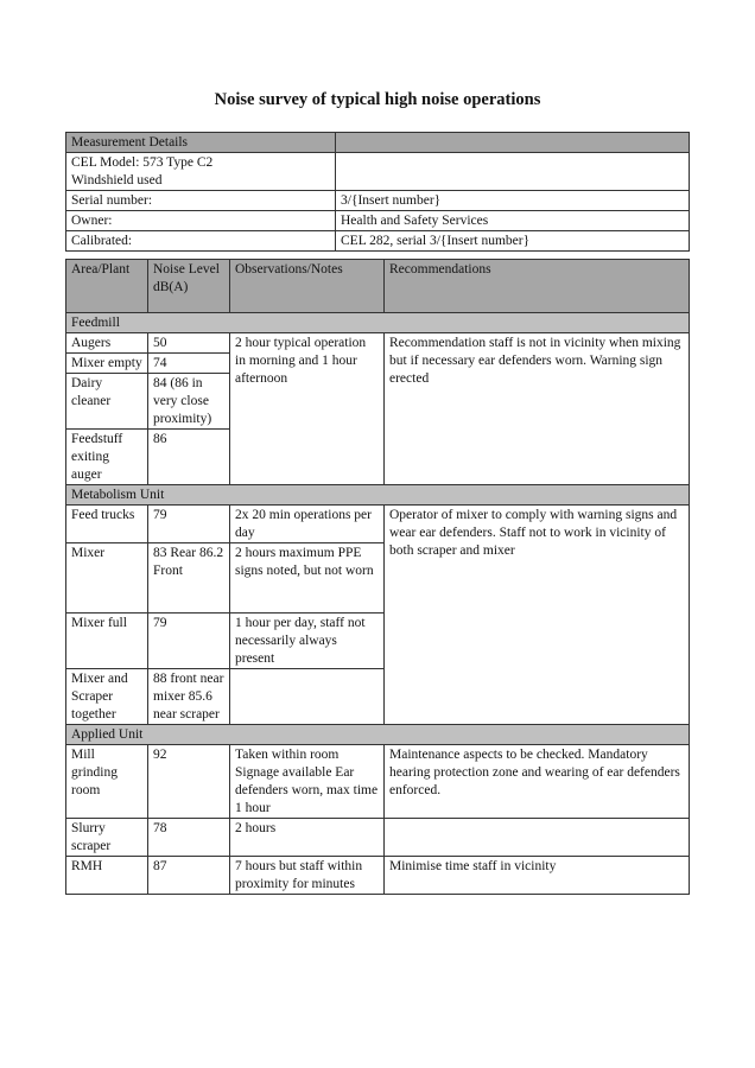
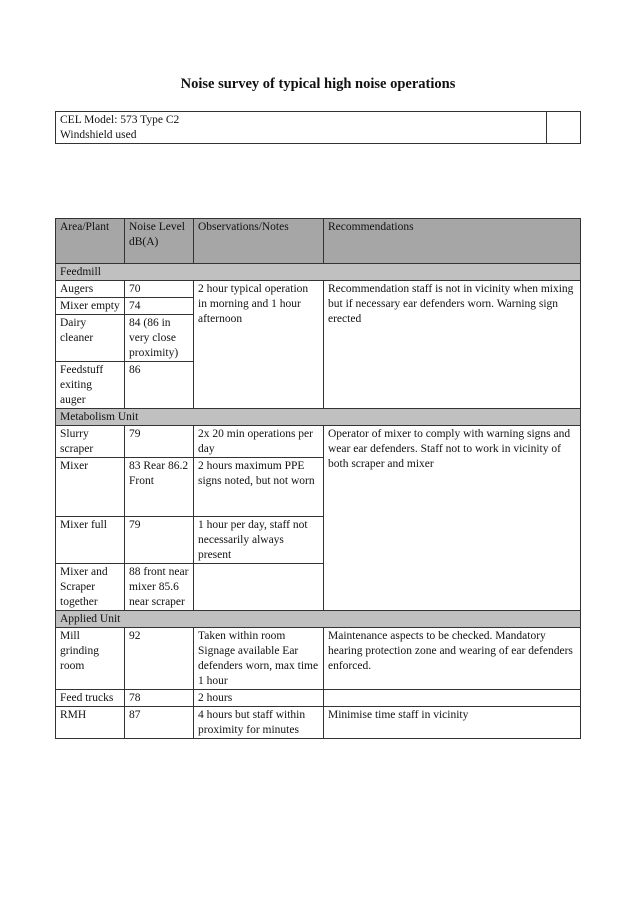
  Noise survey of typical high noise operations
- Measurement Details
  CEL Model: 573 Type C2Windshield used
- Serial number:	3/{Insert number}
- Owner:	Health and Safety Services
- Calibrated:	CEL 282, serial 3/{Insert number}
  Area/Plant	Noise Level dB(A)	Observations/Notes	Recommendations
  Feedmill
- Augers	50	2 hour typical operation in morning and 1 hour afternoon	Recommendation staff is not in vicinity when mixing but if necessary ear defenders worn. Warning sign erected
+ Augers	70	2 hour typical operation in morning and 1 hour afternoon	Recommendation staff is not in vicinity when mixing but if necessary ear defenders worn. Warning sign erected
  Mixer empty	74
  Dairy cleaner	84 (86 in very close proximity)
  Feedstuff exiting auger	86
  Metabolism Unit
- Feed trucks	79	2x 20 min operations per day	Operator of mixer to comply with warning signs and wear ear defenders. Staff not to work in vicinity of both scraper and mixer
+ Slurry scraper	79	2x 20 min operations per day	Operator of mixer to comply with warning signs and wear ear defenders. Staff not to work in vicinity of both scraper and mixer
  Mixer	83 Rear 86.2 Front	2 hours maximum PPE signs noted, but not worn
  Mixer full	79	1 hour per day, staff not necessarily always present
  Mixer and Scraper together	88 front near mixer 85.6 near scraper
  Applied Unit
  Mill grinding room	92	Taken within room Signage available Ear defenders worn, max time 1 hour	Maintenance aspects to be checked. Mandatory hearing protection zone and wearing of ear defenders enforced.
- Slurry scraper	78	2 hours
+ Feed trucks	78	2 hours
- RMH	87	7 hours but staff within proximity for minutes	Minimise time staff in vicinity
+ RMH	87	4 hours but staff within proximity for minutes	Minimise time staff in vicinity
